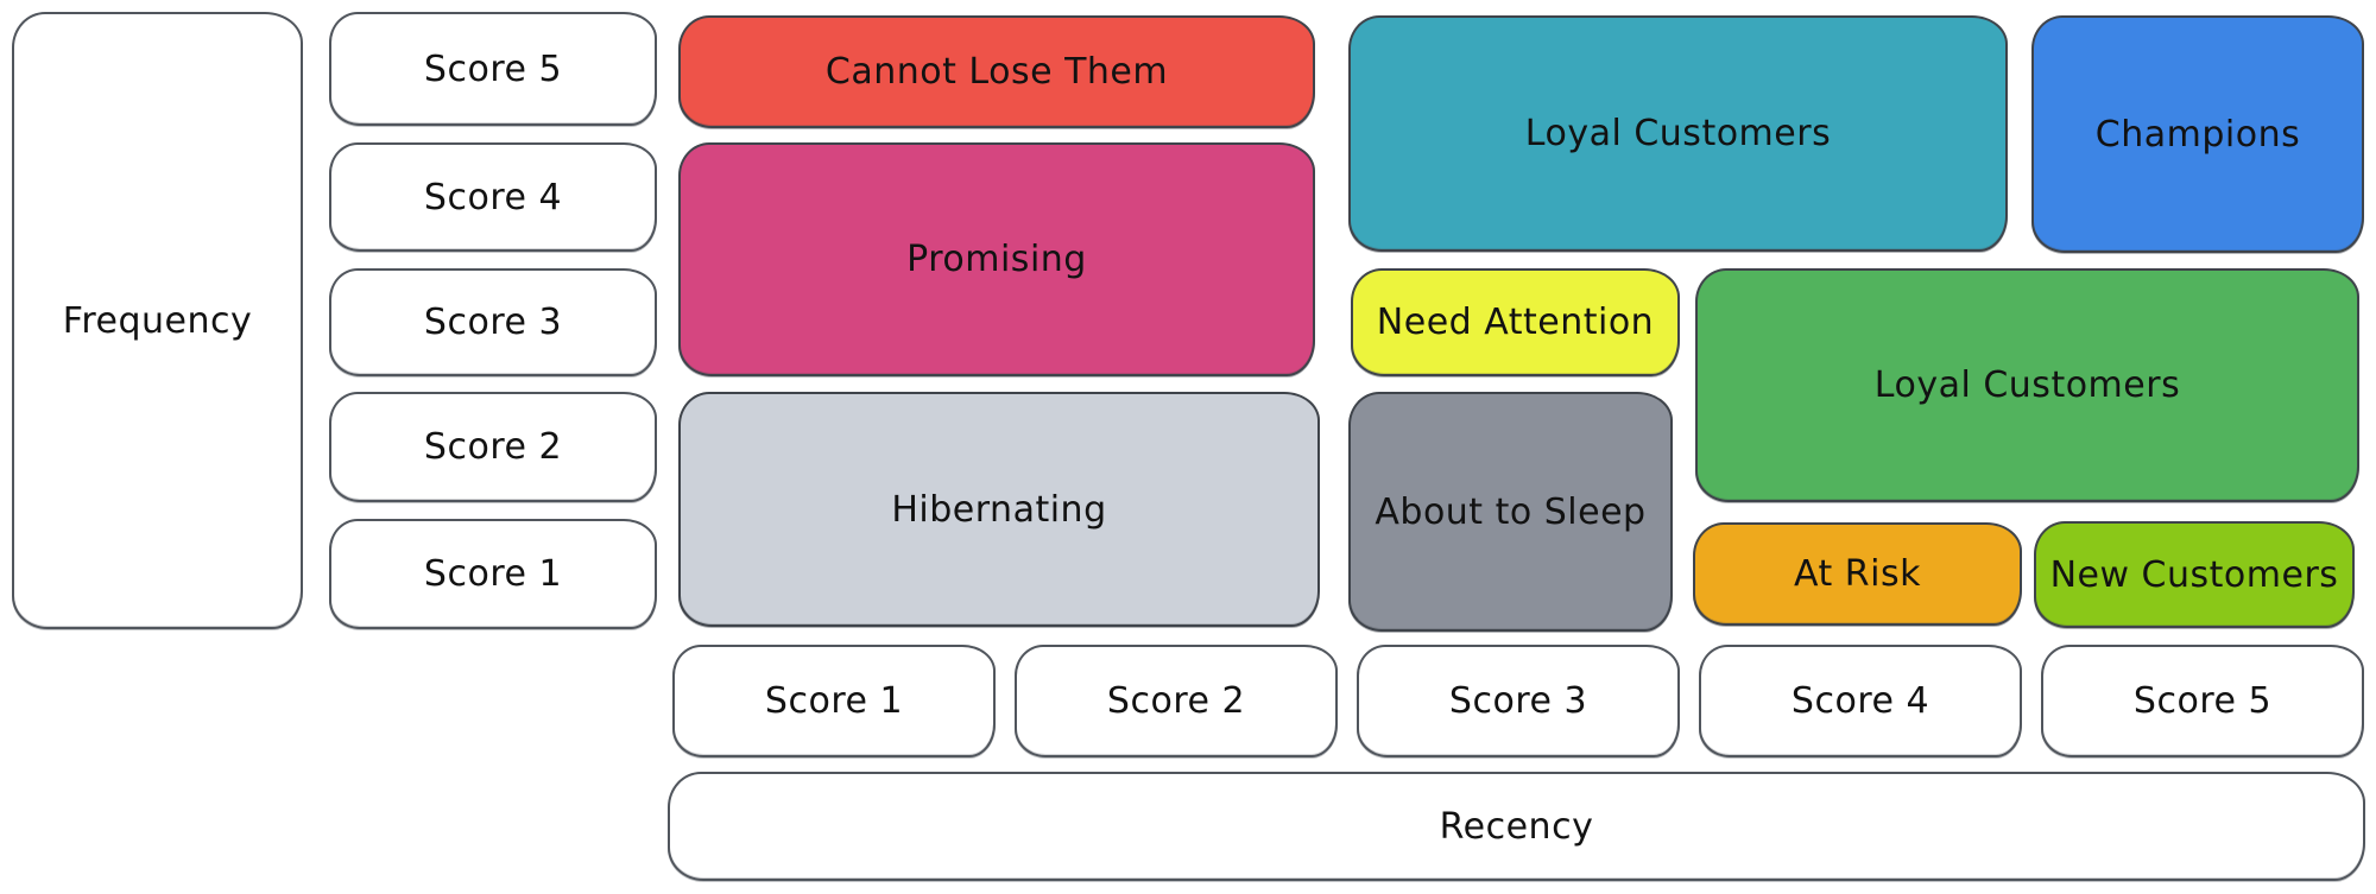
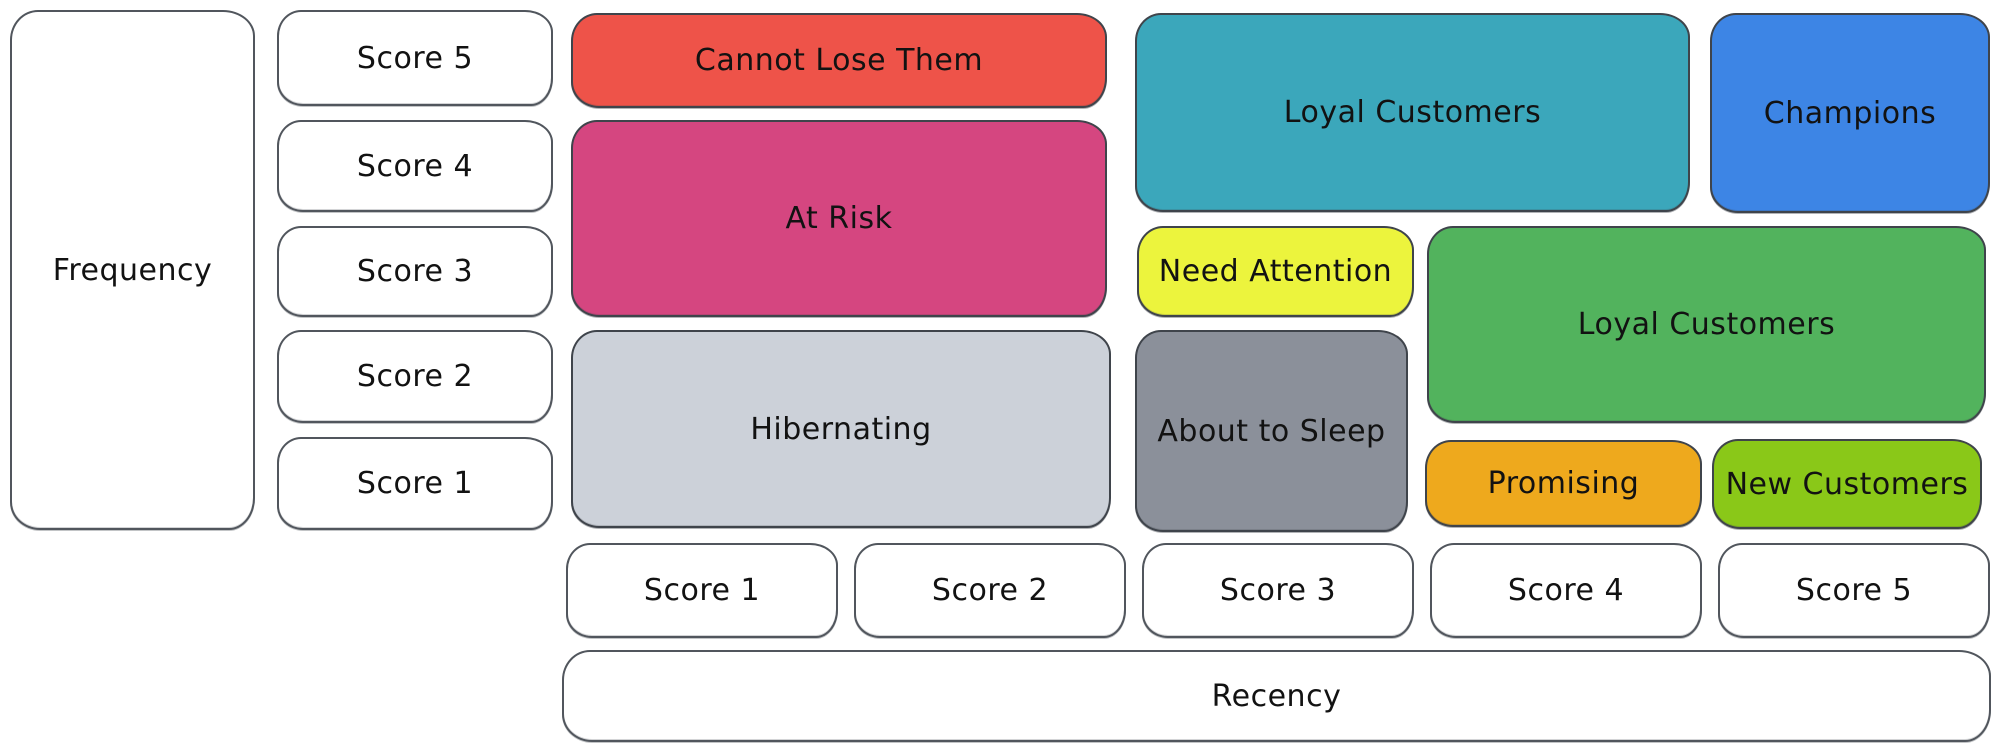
  Frequency
  Score 5
  Score 4
  Score 3
  Score 2
  Score 1
  Cannot Lose Them
- Promising
+ At Risk
  Hibernating
  Loyal Customers
  Champions
  Need Attention
  Loyal Customers
  About to Sleep
- At Risk
+ Promising
  New Customers
  Score 1
  Score 2
  Score 3
  Score 4
  Score 5
  Recency
